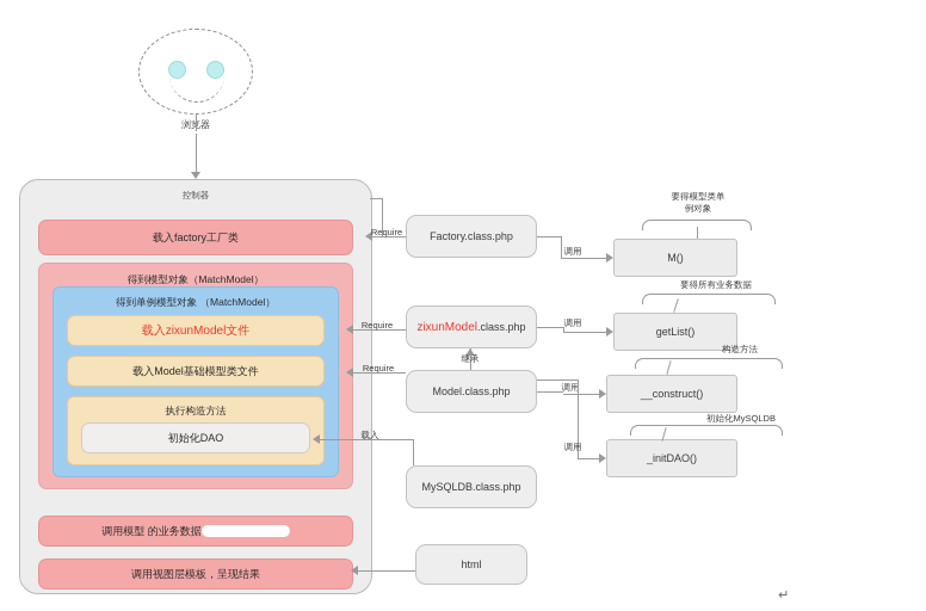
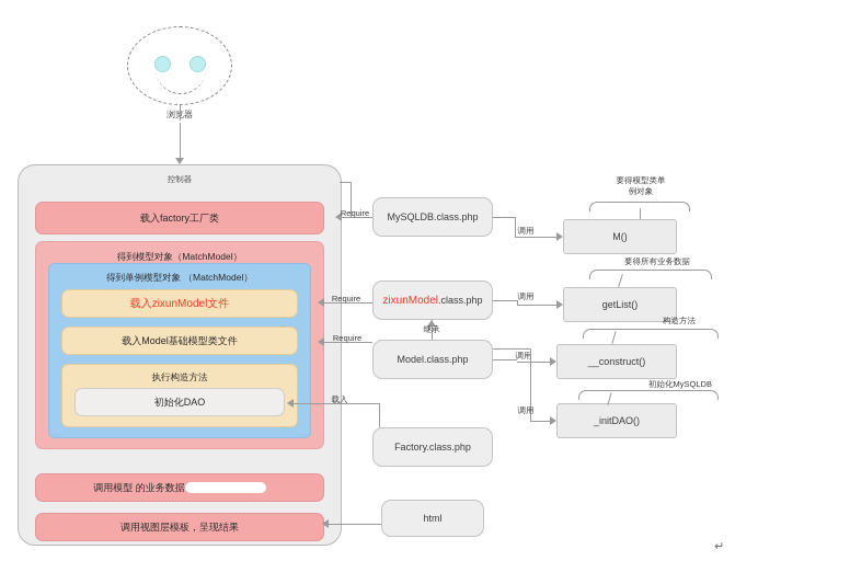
  控制器
  载入factory工厂类
  得到模型对象（MatchModel）
  得到单例模型对象 （MatchModel）
  载入zixunModel文件
  载入Model基础模型类文件
  执行构造方法
  初始化DAO
  调用模型 的业务数据
  调用视图层模板，呈现结果
- Factory.class.php
+ MySQLDB.class.php
  zixunModel.class.php
  Model.class.php
- MySQLDB.class.php
+ Factory.class.php
  html
  M()
  getList()
  __construct()
  _initDAO()
  要得模型类单
  例对象
  要得所有业务数据
  构造方法
  初始化MySQLDB
  Require
  Require
  Require
  继承
  载入
  调用
  调用
  调用
  调用
  ↵
